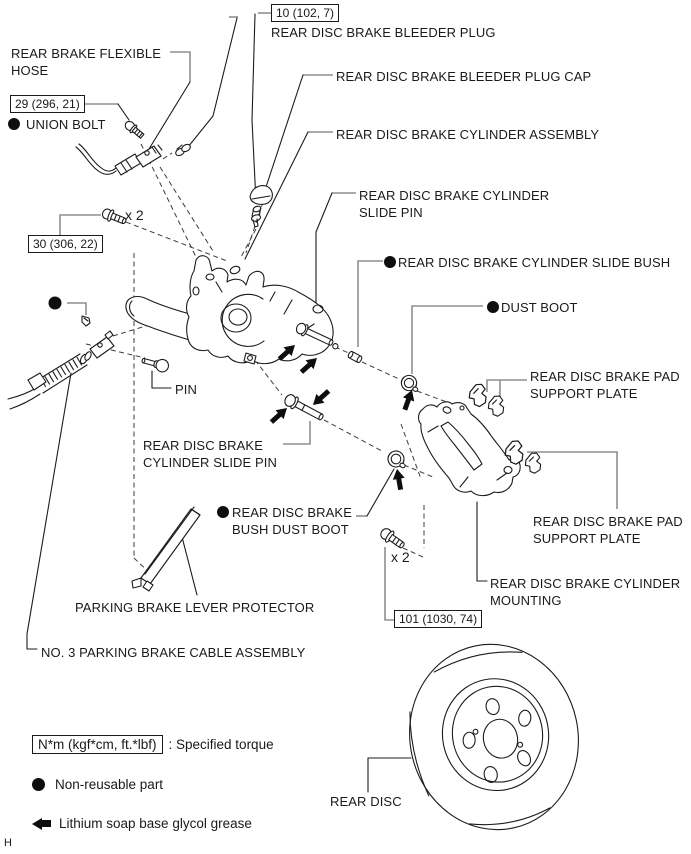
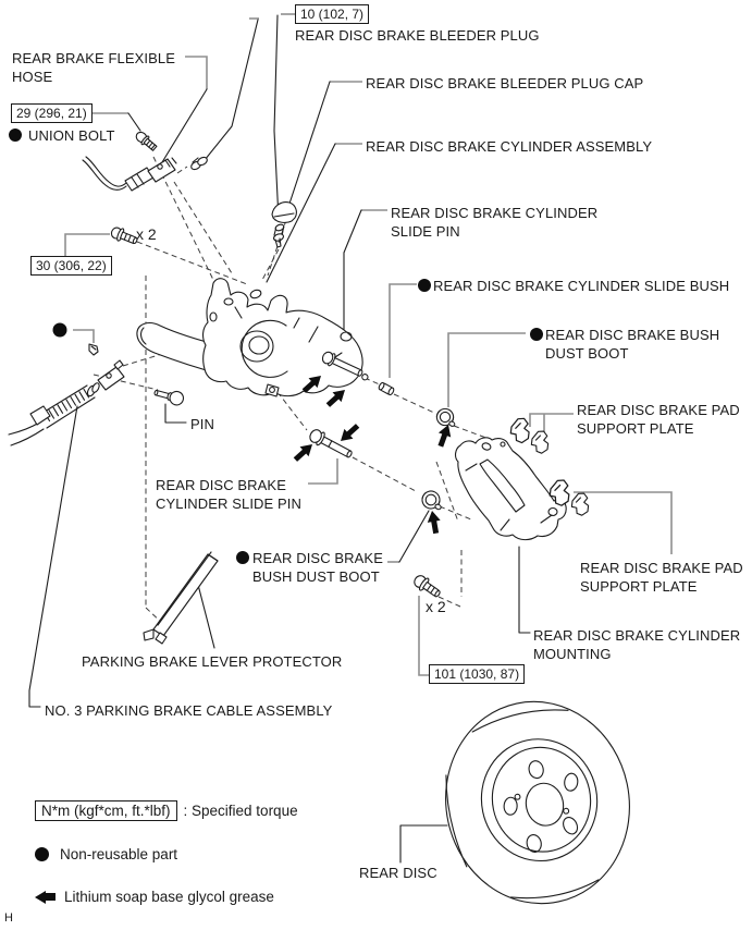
  10 (102, 7)
  REAR DISC BRAKE BLEEDER PLUG
  REAR BRAKE FLEXIBLE
  HOSE
  29 (296, 21)
  UNION BOLT
  REAR DISC BRAKE BLEEDER PLUG CAP
  REAR DISC BRAKE CYLINDER ASSEMBLY
  REAR DISC BRAKE CYLINDER
  SLIDE PIN
  x 2
  30 (306, 22)
  REAR DISC BRAKE CYLINDER SLIDE BUSH
+ REAR DISC BRAKE BUSH
  DUST BOOT
  REAR DISC BRAKE PAD
  SUPPORT PLATE
  PIN
  REAR DISC BRAKE
  CYLINDER SLIDE PIN
  REAR DISC BRAKE
  BUSH DUST BOOT
  REAR DISC BRAKE PAD
  SUPPORT PLATE
  x 2
- 101 (1030, 74)
+ 101 (1030, 87)
  REAR DISC BRAKE CYLINDER
  MOUNTING
  PARKING BRAKE LEVER PROTECTOR
  NO. 3 PARKING BRAKE CABLE ASSEMBLY
  REAR DISC
  N*m (kgf*cm, ft.*lbf)
  : Specified torque
  Non-reusable part
  Lithium soap base glycol grease
  H
